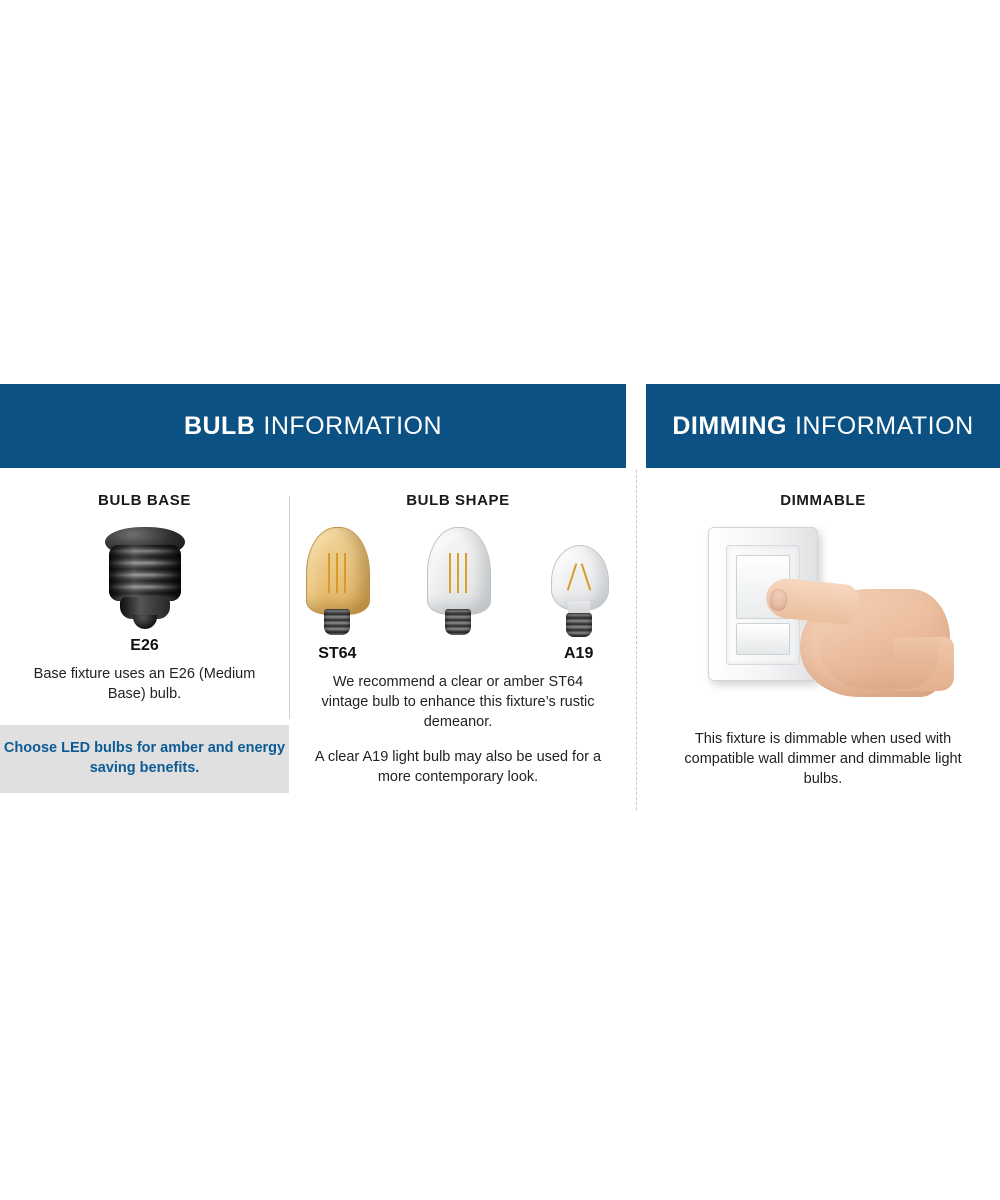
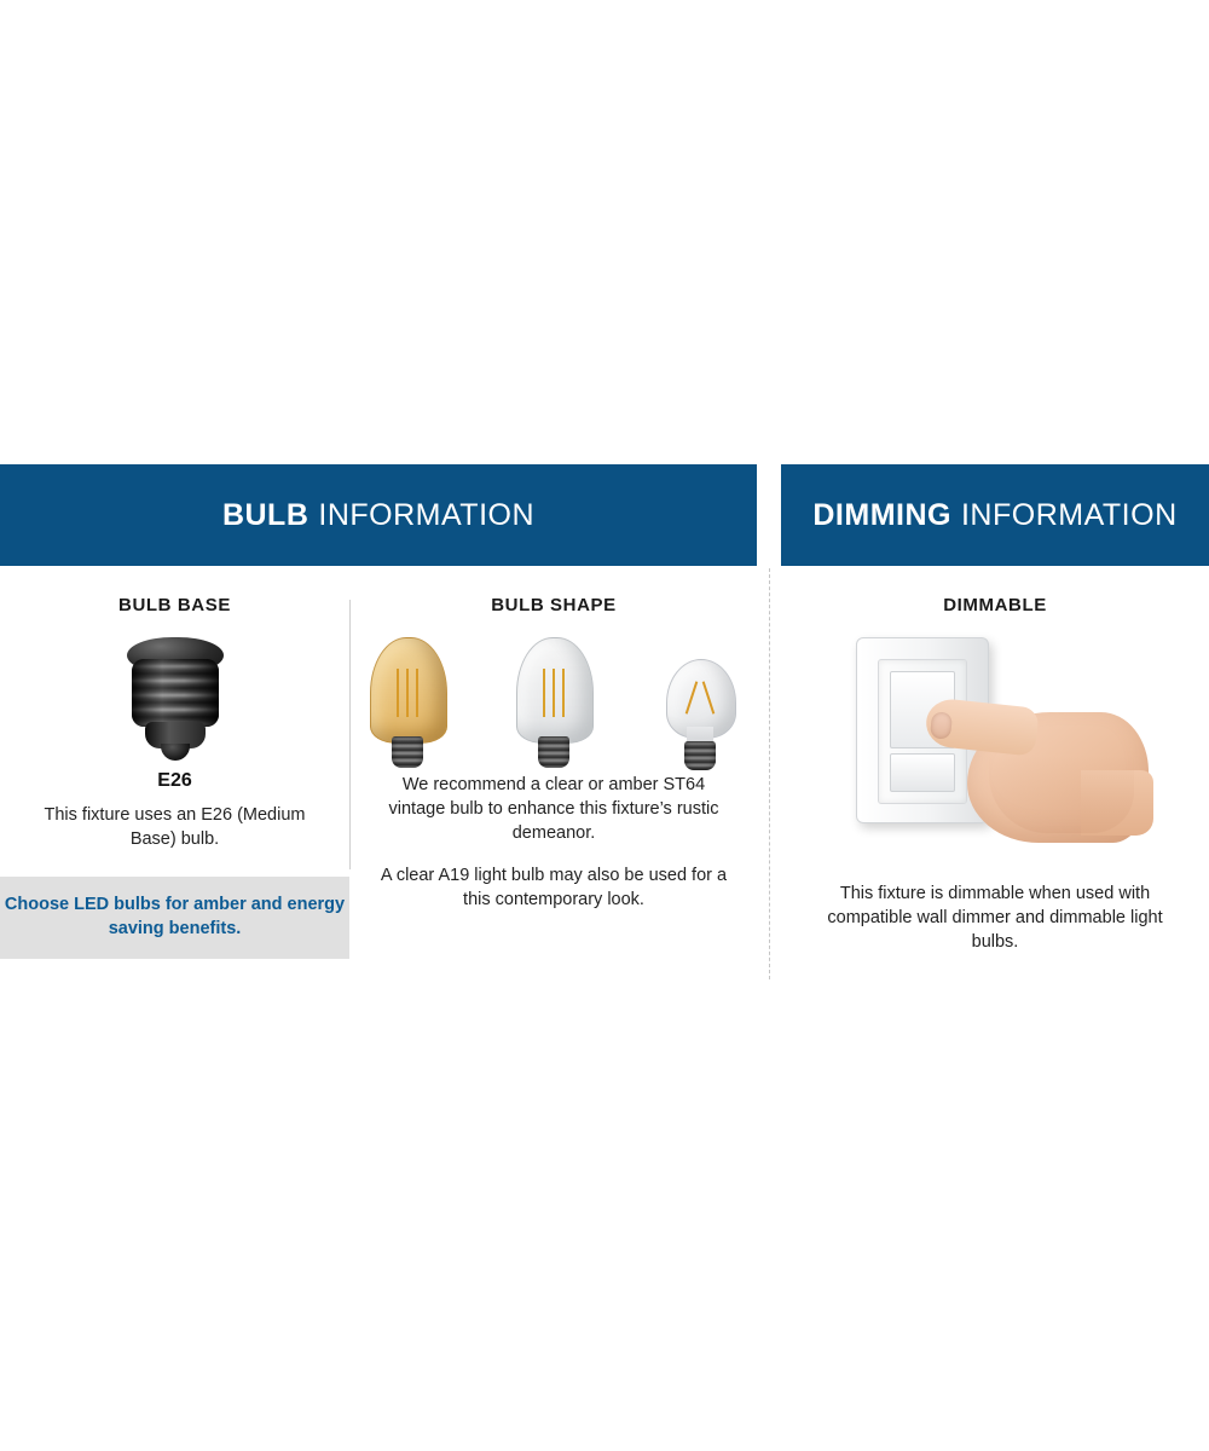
  BULB
  INFORMATION
  BULB BASE
  E26
- Base fixture uses an E26 (Medium Base) bulb.
+ This fixture uses an E26 (Medium Base) bulb.
  Choose LED bulbs for amber and energy saving benefits.
  BULB SHAPE
- ST64
- A19
  We recommend a clear or amber ST64 vintage bulb to enhance this fixture’s rustic demeanor.
- A clear A19 light bulb may also be used for a more contemporary look.
+ A clear A19 light bulb may also be used for a this contemporary look.
  DIMMING
  INFORMATION
  DIMMABLE
  This fixture is dimmable when used with compatible wall dimmer and dimmable light bulbs.
